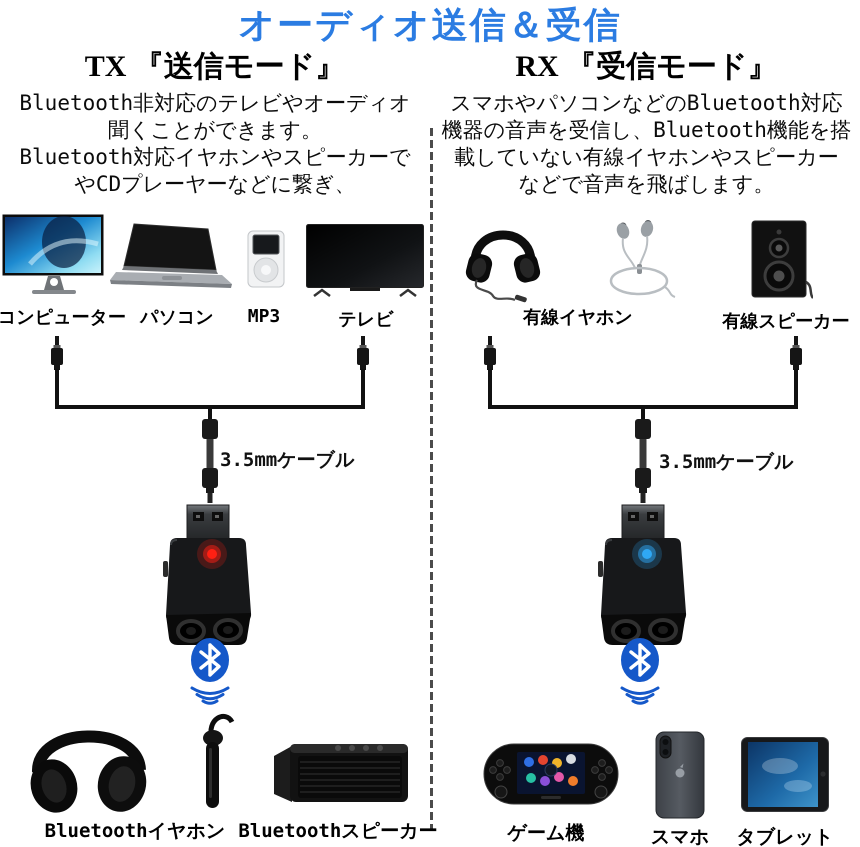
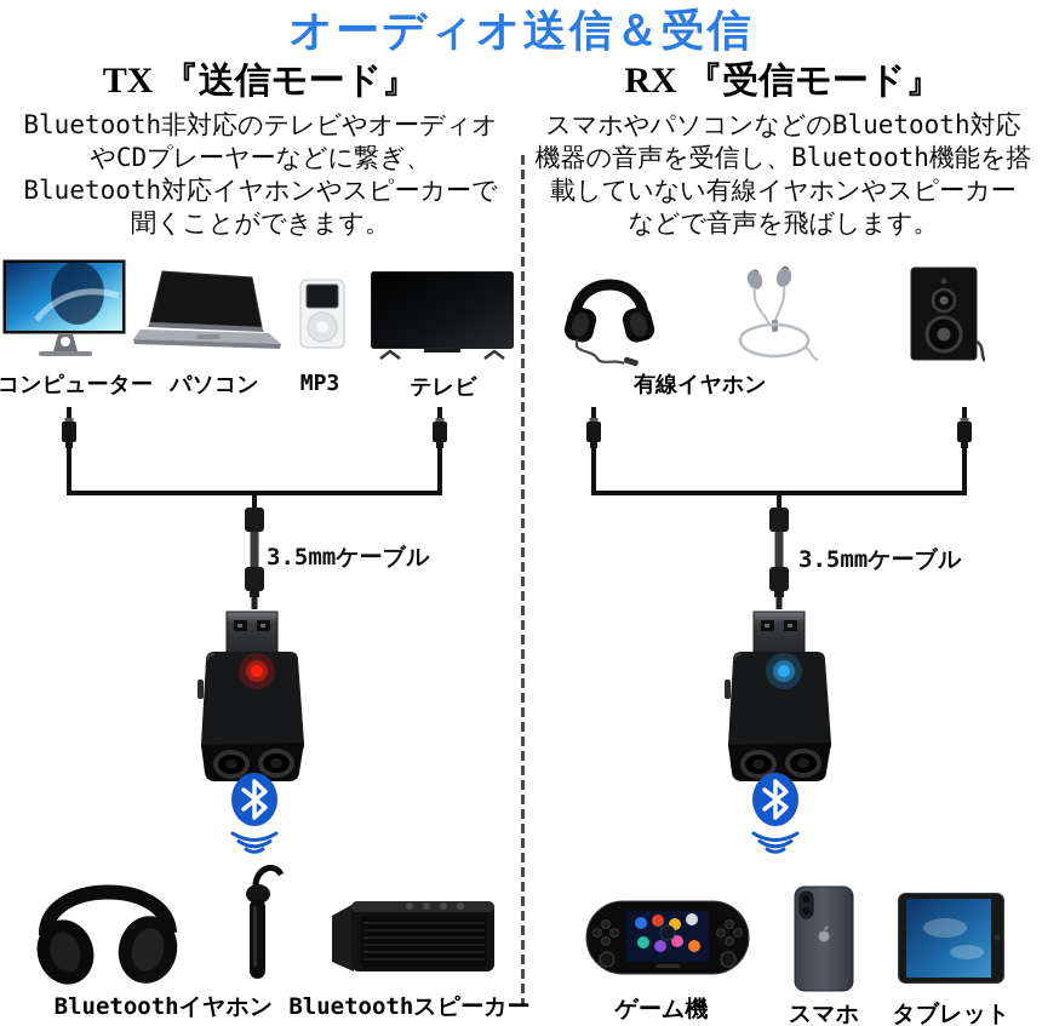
  オーディオ送信＆受信
  TX 『送信モード』
  Bluetooth非対応のテレビやオーディオ
- 聞くことができます。
+ やCDプレーヤーなどに繋ぎ、
  Bluetooth対応イヤホンやスピーカーで
- やCDプレーヤーなどに繋ぎ、
+ 聞くことができます。
  コンピューター
  パソコン
  MP3
  テレビ
  3.5mmケーブル
  Bluetoothイヤホン
  Bluetoothスピーカー
  RX 『受信モード』
  スマホやパソコンなどのBluetooth対応
  機器の音声を受信し、Bluetooth機能を搭
  載していない有線イヤホンやスピーカー
  などで音声を飛ばします。
  有線イヤホン
- 有線スピーカー
  3.5mmケーブル
  ゲーム機
  スマホ
  タブレット
